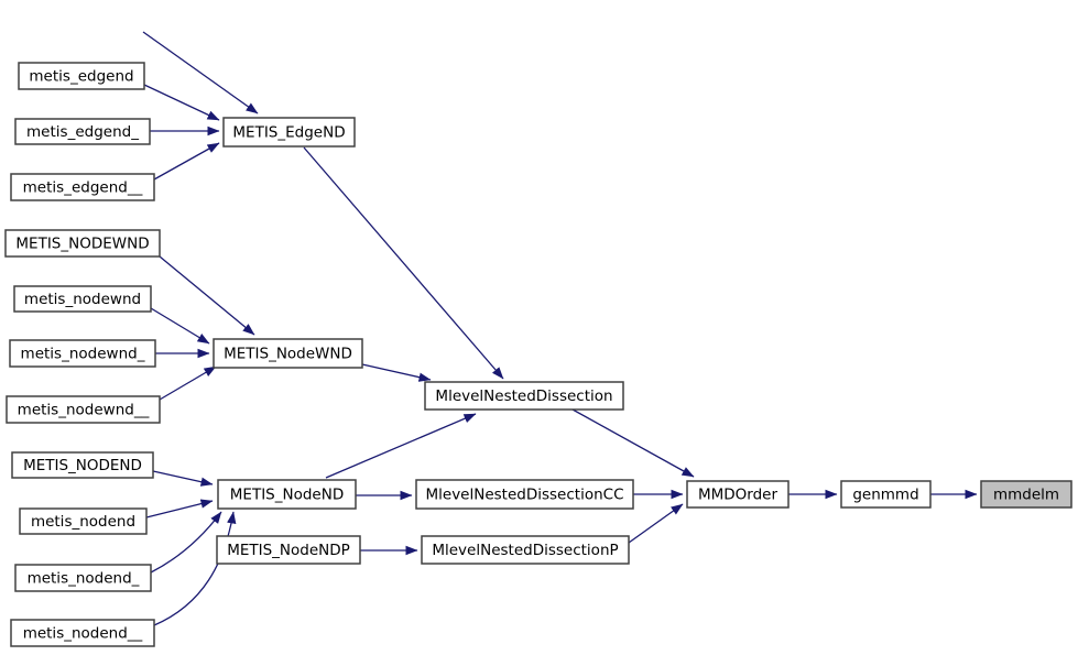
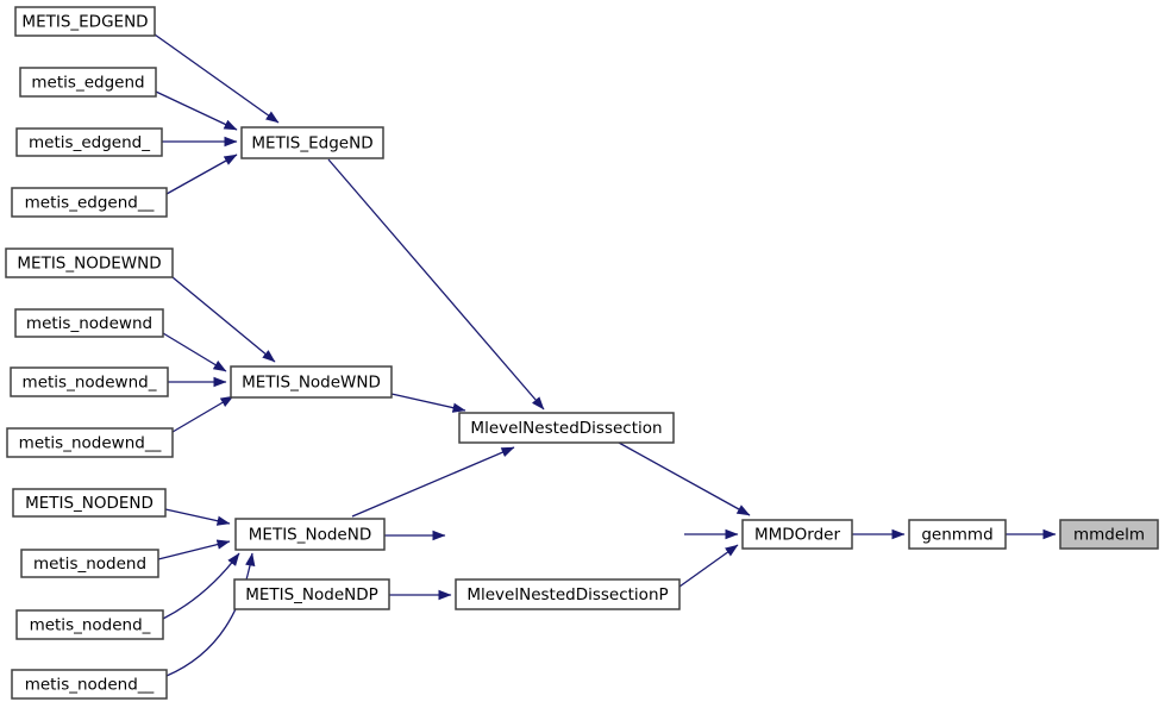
+ METIS_EDGEND
  metis_edgend
  metis_edgend_
  metis_edgend__
  METIS_NODEWND
  metis_nodewnd
  metis_nodewnd_
  metis_nodewnd__
  METIS_NODEND
  metis_nodend
  metis_nodend_
  metis_nodend__
  METIS_EdgeND
  METIS_NodeWND
  METIS_NodeND
  METIS_NodeNDP
  MlevelNestedDissection
- MlevelNestedDissectionCC
  MlevelNestedDissectionP
  MMDOrder
  genmmd
  mmdelm
